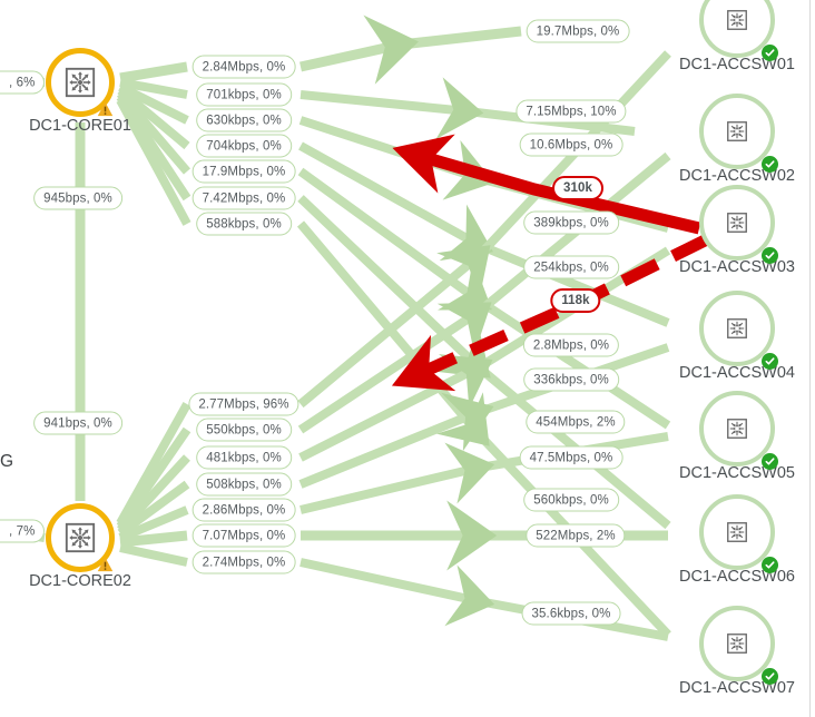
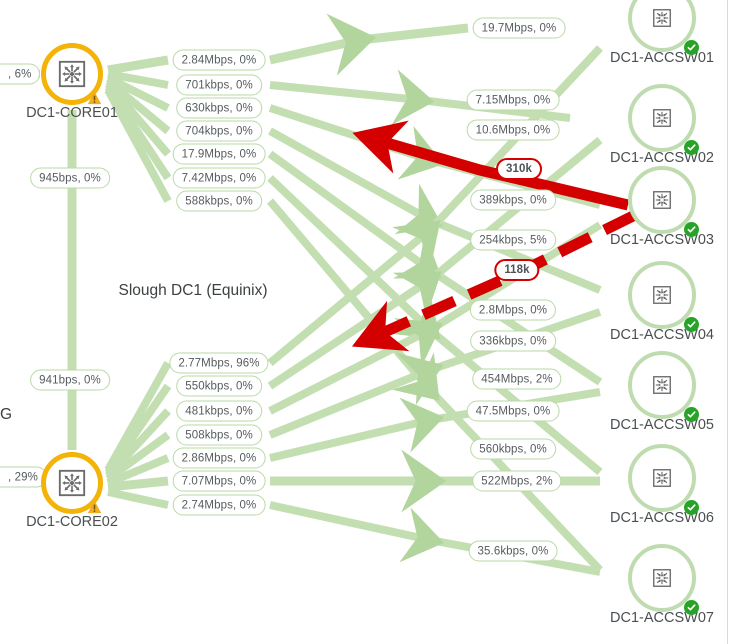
  2.84Mbps, 0%
  701kbps, 0%
  630kbps, 0%
  704kbps, 0%
  17.9Mbps, 0%
  7.42Mbps, 0%
  588kbps, 0%
  945bps, 0%
  941bps, 0%
  2.77Mbps, 96%
  550kbps, 0%
  481kbps, 0%
  508kbps, 0%
  2.86Mbps, 0%
  7.07Mbps, 0%
  2.74Mbps, 0%
  19.7Mbps, 0%
- 7.15Mbps, 10%
+ 7.15Mbps, 0%
  10.6Mbps, 0%
  310k
  389kbps, 0%
- 254kbps, 0%
+ 254kbps, 5%
  118k
  2.8Mbps, 0%
  336kbps, 0%
  454Mbps, 2%
  47.5Mbps, 0%
  560kbps, 0%
  522Mbps, 2%
  35.6kbps, 0%
  , 6%
- , 7%
+ , 29%
  DC1-CORE01
  DC1-CORE02
  DC1-ACCSW01
  DC1-ACCSW02
  DC1-ACCSW03
  DC1-ACCSW04
  DC1-ACCSW05
  DC1-ACCSW06
  DC1-ACCSW07
+ Slough DC1 (Equinix)
  G
